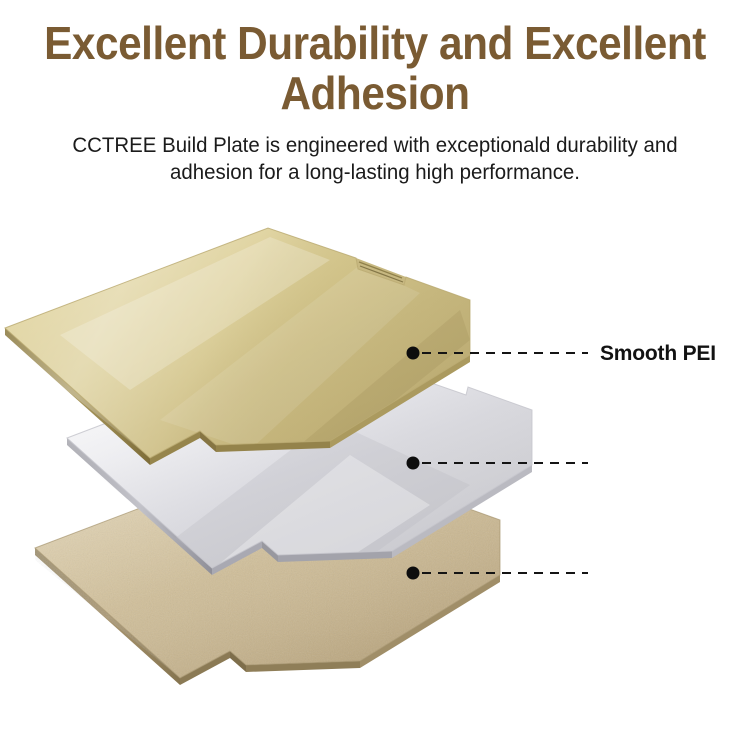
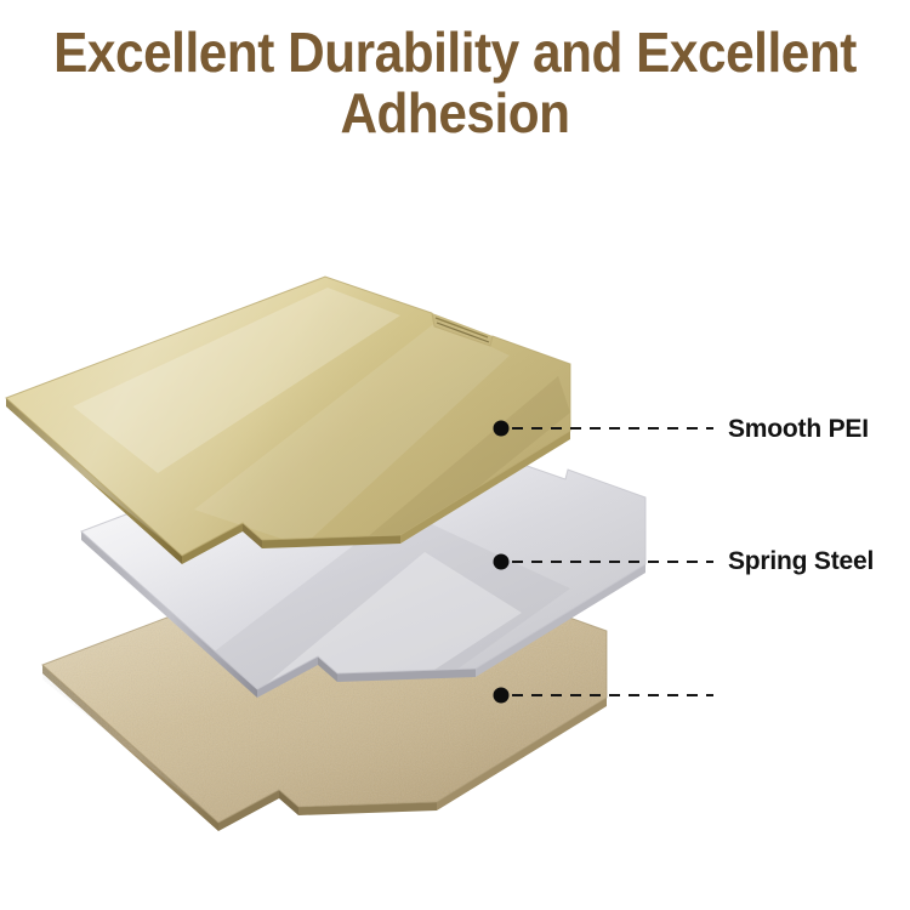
  Excellent Durability and Excellent Adhesion
- CCTREE Build Plate is engineered with exceptionald durability and adhesion for a long-lasting high performance.
  Smooth PEI
+ Spring Steel
